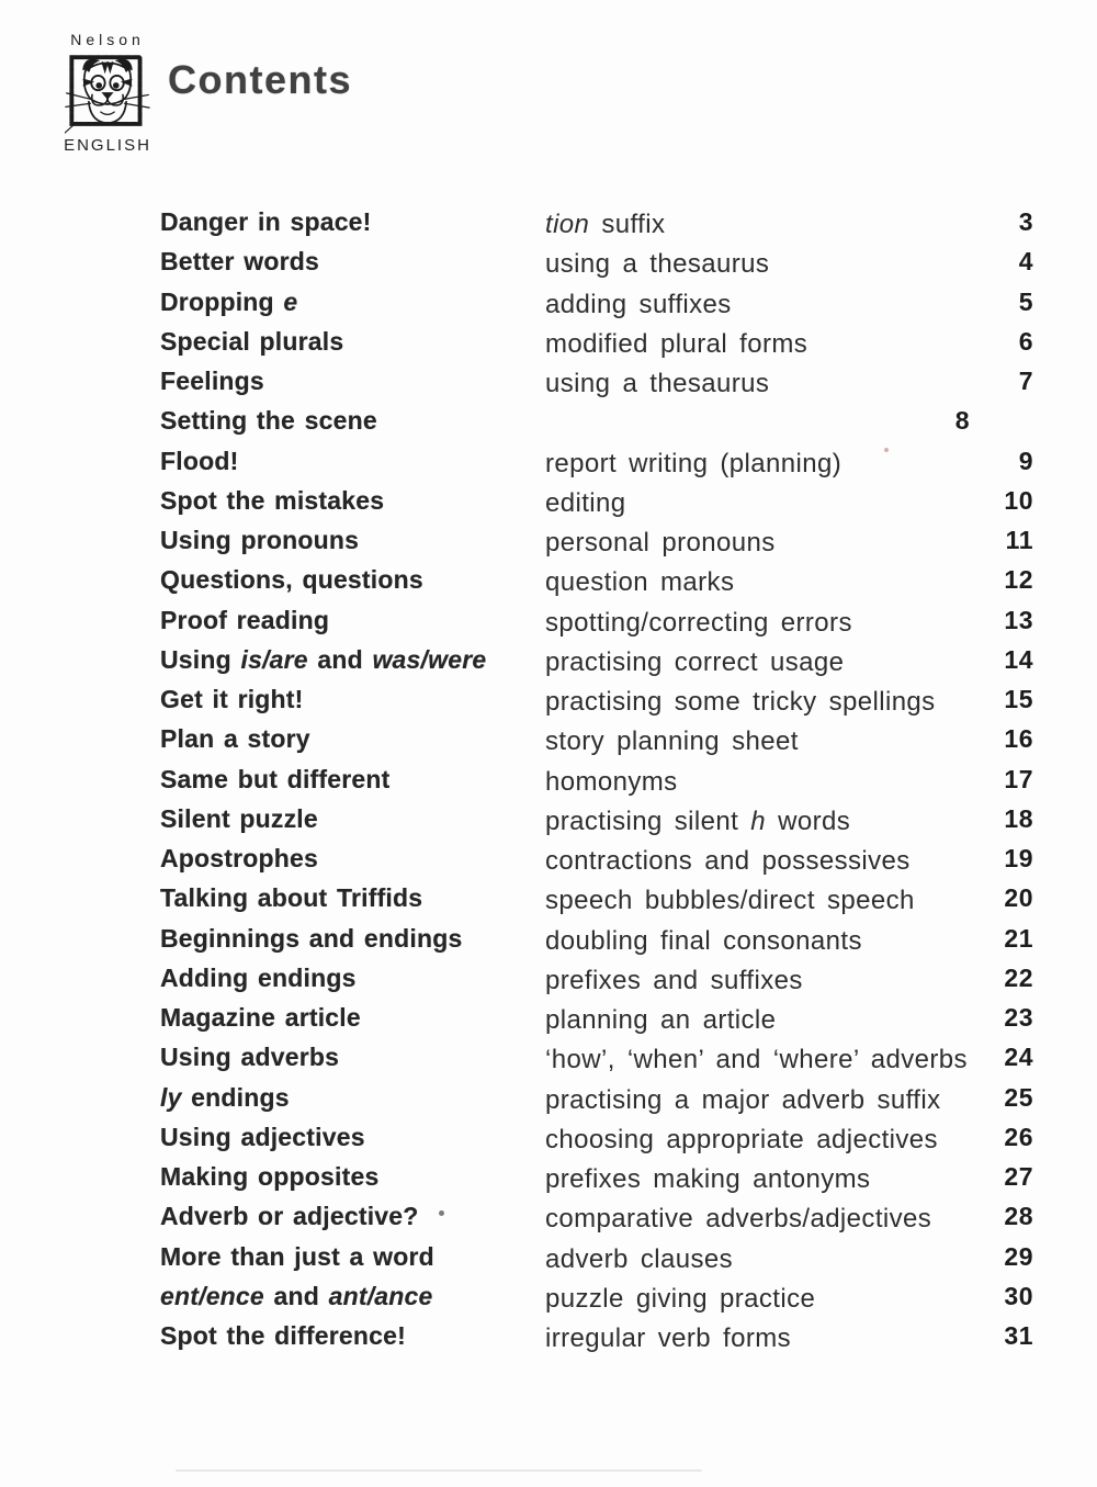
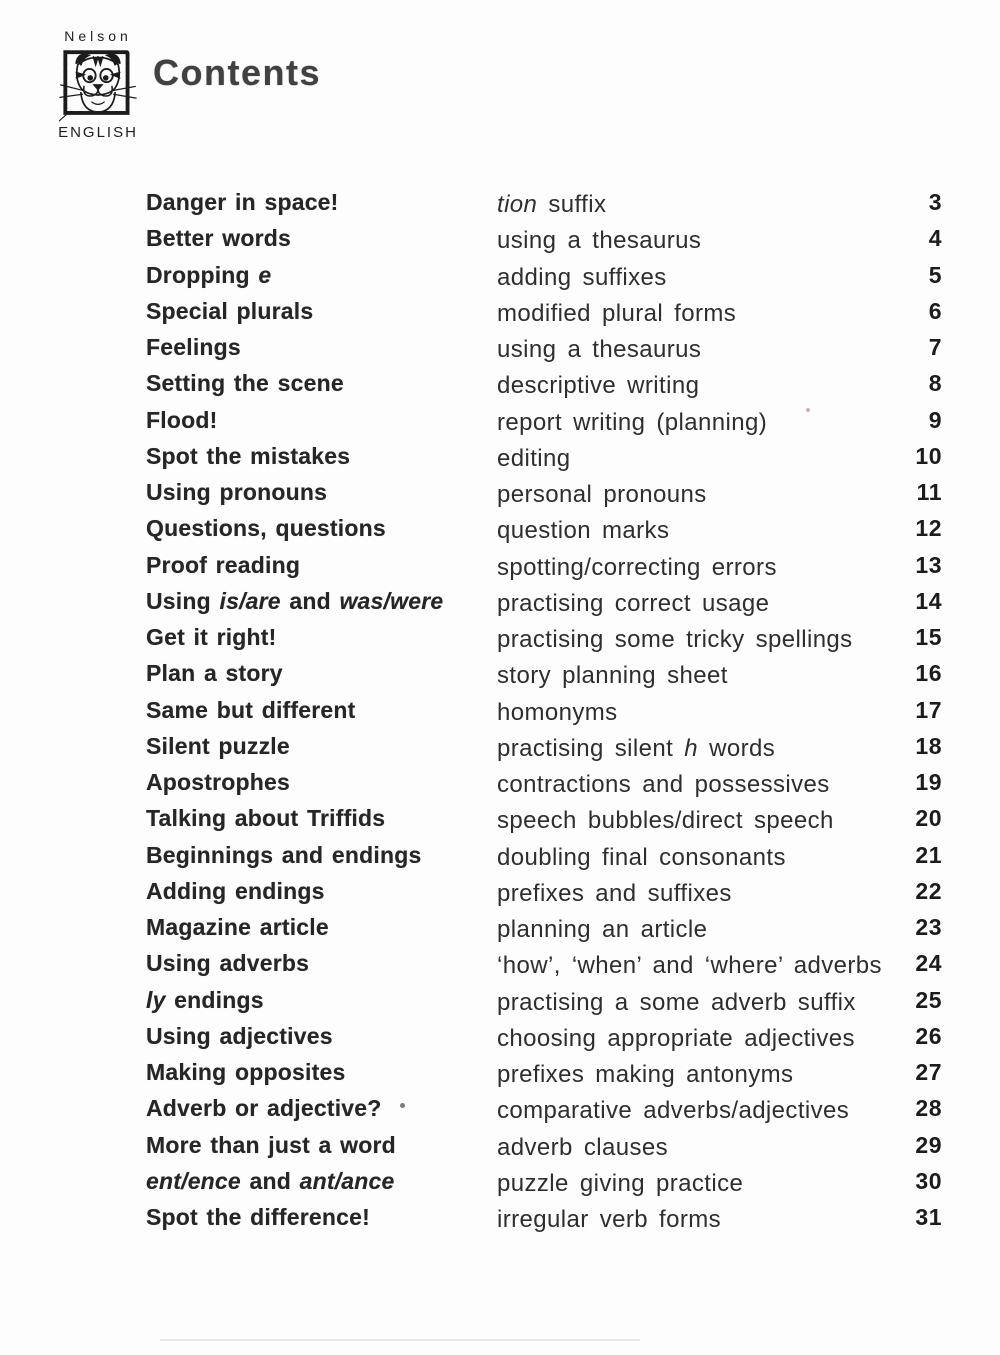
  Nelson
  ENGLISH
  Contents
  Danger in space!
  tion suffix
  3
  Better words
  using a thesaurus
  4
  Dropping e
  adding suffixes
  5
  Special plurals
  modified plural forms
  6
  Feelings
  using a thesaurus
  7
  Setting the scene
+ descriptive writing
  8
  Flood!
  report writing (planning)
  9
  Spot the mistakes
  editing
  10
  Using pronouns
  personal pronouns
  11
  Questions, questions
  question marks
  12
  Proof reading
  spotting/correcting errors
  13
  Using is/are and was/were
  practising correct usage
  14
  Get it right!
  practising some tricky spellings
  15
  Plan a story
  story planning sheet
  16
  Same but different
  homonyms
  17
  Silent puzzle
  practising silent h words
  18
  Apostrophes
  contractions and possessives
  19
  Talking about Triffids
  speech bubbles/direct speech
  20
  Beginnings and endings
  doubling final consonants
  21
  Adding endings
  prefixes and suffixes
  22
  Magazine article
  planning an article
  23
  Using adverbs
  ‘how’, ‘when’ and ‘where’ adverbs
  24
  ly endings
- practising a major adverb suffix
+ practising a some adverb suffix
  25
  Using adjectives
  choosing appropriate adjectives
  26
  Making opposites
  prefixes making antonyms
  27
  Adverb or adjective?
  comparative adverbs/adjectives
  28
  More than just a word
  adverb clauses
  29
  ent/ence and ant/ance
  puzzle giving practice
  30
  Spot the difference!
  irregular verb forms
  31
